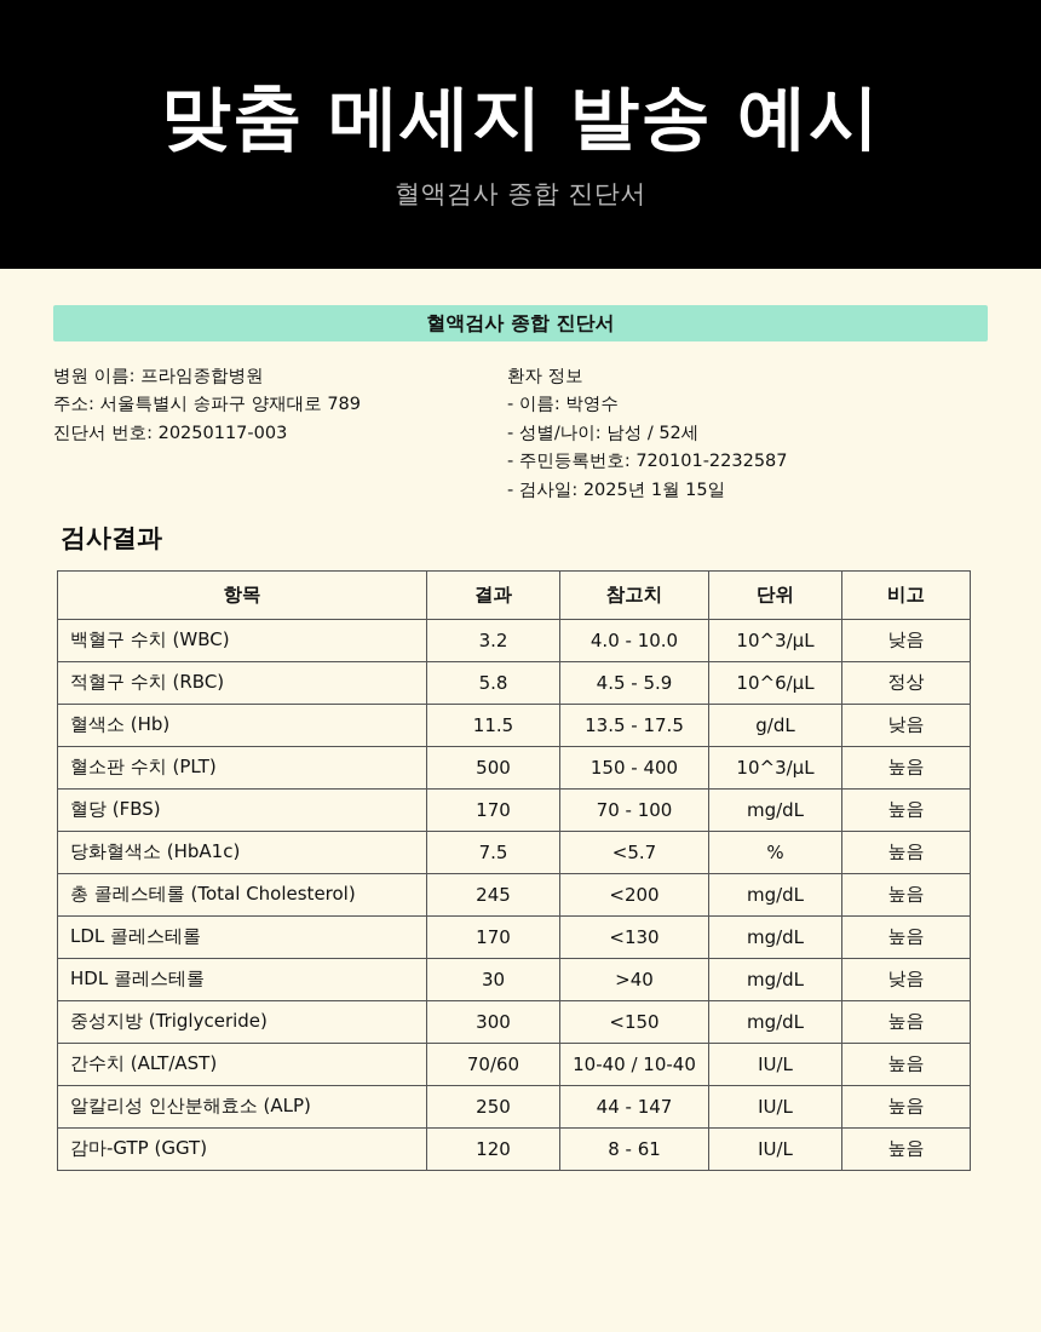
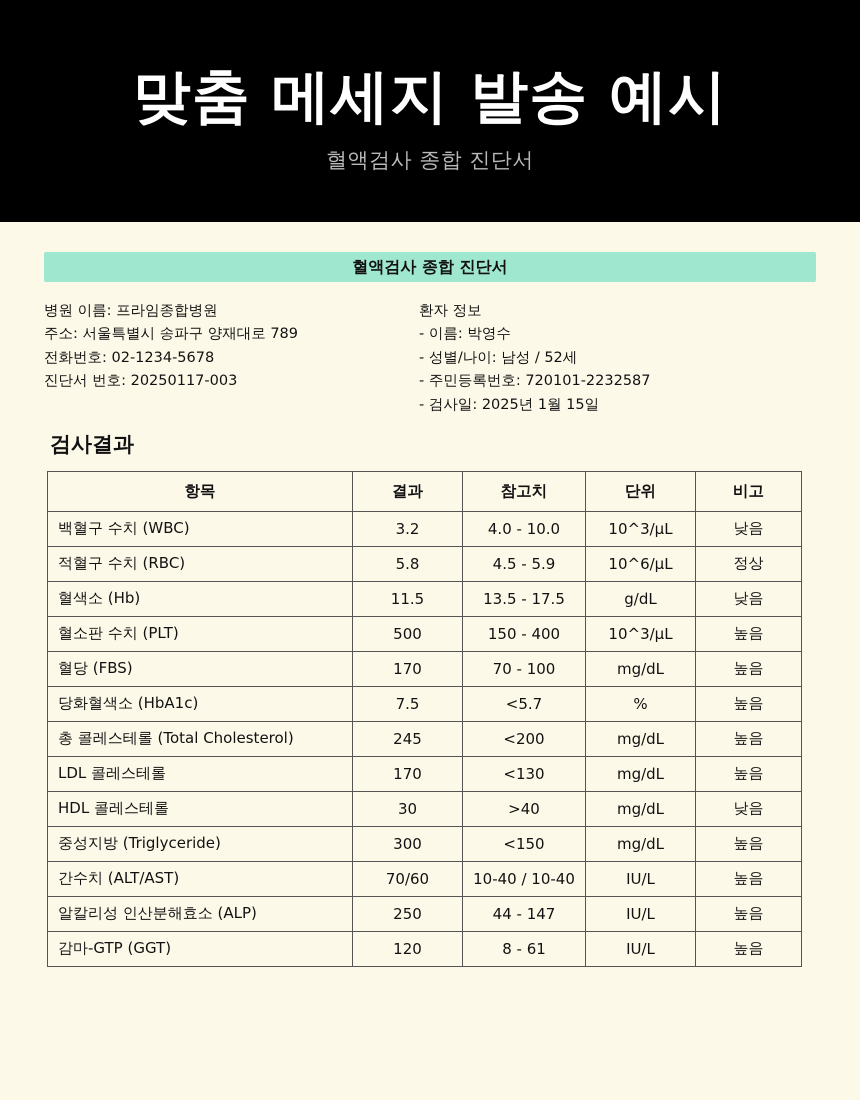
  맞춤 메세지 발송 예시
  혈액검사 종합 진단서
  혈액검사 종합 진단서
  병원 이름: 프라임종합병원
  주소: 서울특별시 송파구 양재대로 789
+ 전화번호: 02-1234-5678
  진단서 번호: 20250117-003
  환자 정보
  - 이름: 박영수
  - 성별/나이: 남성 / 52세
  - 주민등록번호: 720101-2232587
  - 검사일: 2025년 1월 15일
  검사결과
  항목	결과	참고치	단위	비고
  백혈구 수치 (WBC)	3.2	4.0 - 10.0	10^3/µL	낮음
  적혈구 수치 (RBC)	5.8	4.5 - 5.9	10^6/µL	정상
  혈색소 (Hb)	11.5	13.5 - 17.5	g/dL	낮음
  혈소판 수치 (PLT)	500	150 - 400	10^3/µL	높음
  혈당 (FBS)	170	70 - 100	mg/dL	높음
  당화혈색소 (HbA1c)	7.5	<5.7	%	높음
  총 콜레스테롤 (Total Cholesterol)	245	<200	mg/dL	높음
  LDL 콜레스테롤	170	<130	mg/dL	높음
  HDL 콜레스테롤	30	>40	mg/dL	낮음
  중성지방 (Triglyceride)	300	<150	mg/dL	높음
  간수치 (ALT/AST)	70/60	10-40 / 10-40	IU/L	높음
  알칼리성 인산분해효소 (ALP)	250	44 - 147	IU/L	높음
  감마-GTP (GGT)	120	8 - 61	IU/L	높음
